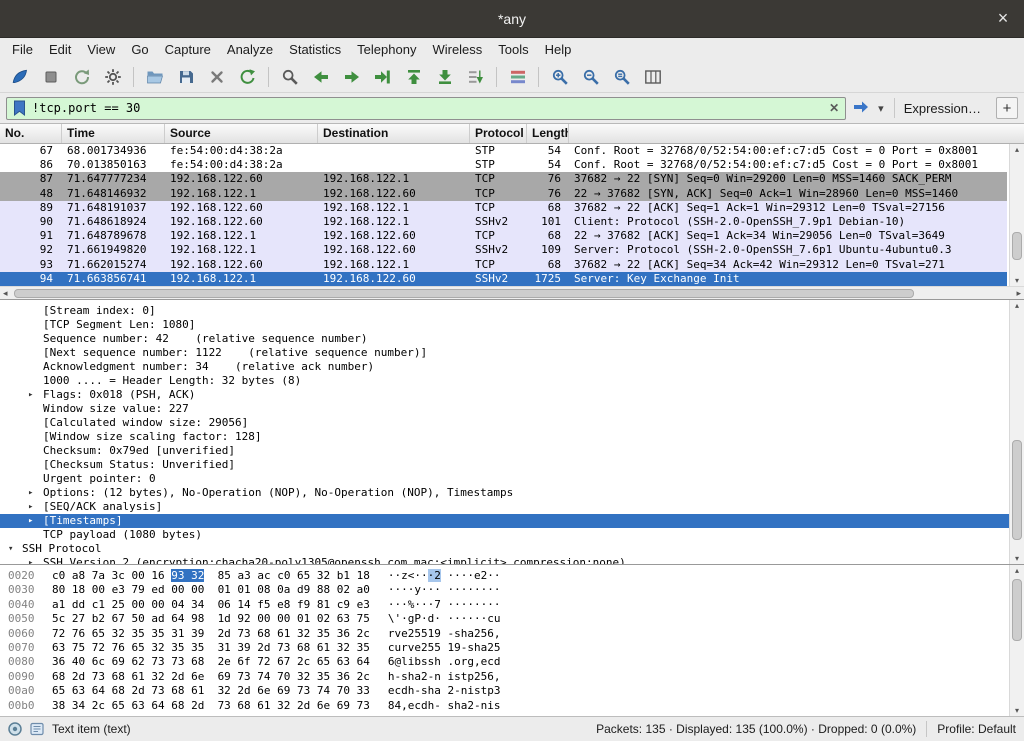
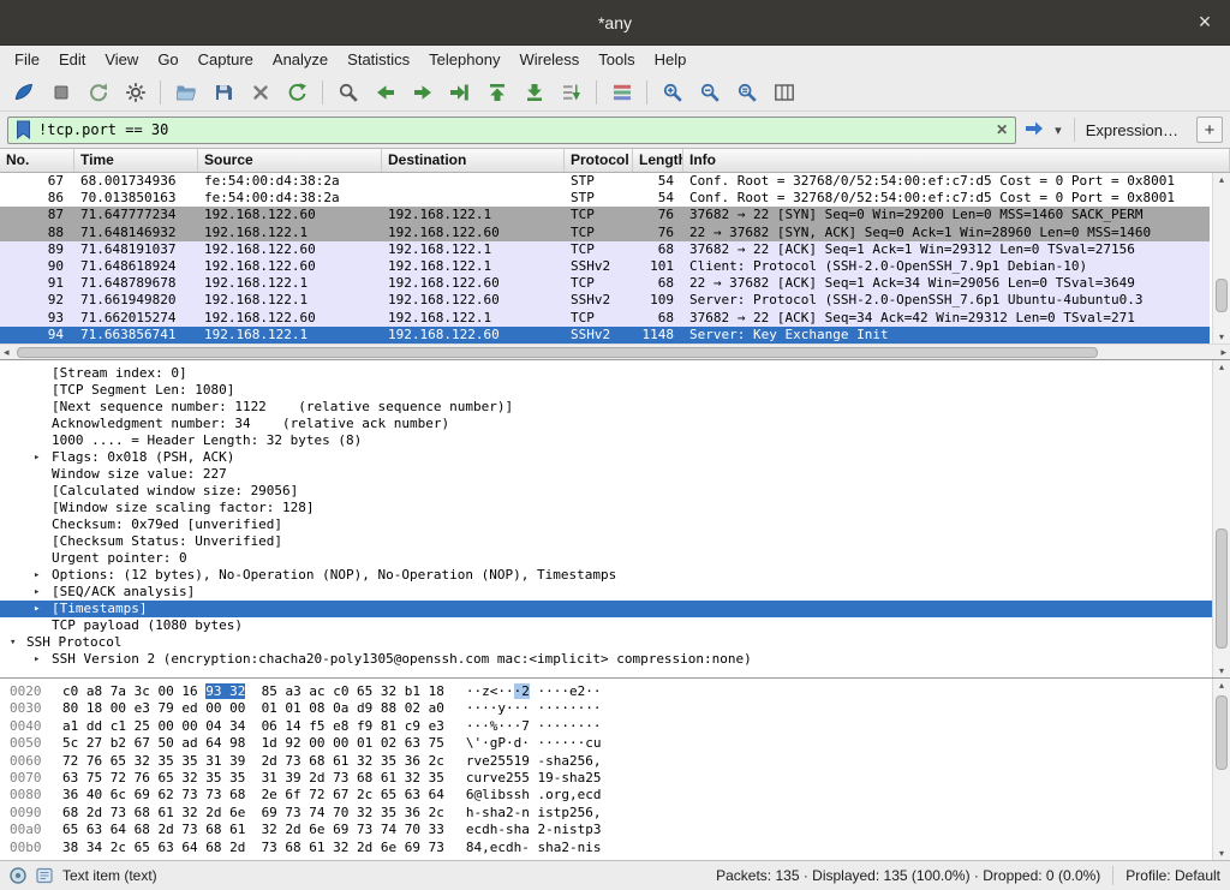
  *any
  ×
  File
  Edit
  View
  Go
  Capture
  Analyze
  Statistics
  Telephony
  Wireless
  Tools
  Help
  !tcp.port == 30
  ✕
  ▾
  Expression…
  +
  No.
  Time
  Source
  Destination
  Protocol
  Length
+ Info
  67
  68.001734936
  fe:54:00:d4:38:2a
  STP
  54
  Conf. Root = 32768/0/52:54:00:ef:c7:d5 Cost = 0 Port = 0x8001
  86
  70.013850163
  fe:54:00:d4:38:2a
  STP
  54
  Conf. Root = 32768/0/52:54:00:ef:c7:d5 Cost = 0 Port = 0x8001
  87
  71.647777234
  192.168.122.60
  192.168.122.1
  TCP
  76
  37682 → 22 [SYN] Seq=0 Win=29200 Len=0 MSS=1460 SACK_PERM
- 48
+ 88
  71.648146932
  192.168.122.1
  192.168.122.60
  TCP
  76
  22 → 37682 [SYN, ACK] Seq=0 Ack=1 Win=28960 Len=0 MSS=1460
  89
  71.648191037
  192.168.122.60
  192.168.122.1
  TCP
  68
  37682 → 22 [ACK] Seq=1 Ack=1 Win=29312 Len=0 TSval=27156
  90
  71.648618924
  192.168.122.60
  192.168.122.1
  SSHv2
  101
  Client: Protocol (SSH-2.0-OpenSSH_7.9p1 Debian-10)
  91
  71.648789678
  192.168.122.1
  192.168.122.60
  TCP
  68
  22 → 37682 [ACK] Seq=1 Ack=34 Win=29056 Len=0 TSval=3649
  92
  71.661949820
  192.168.122.1
  192.168.122.60
  SSHv2
  109
  Server: Protocol (SSH-2.0-OpenSSH_7.6p1 Ubuntu-4ubuntu0.3
  93
  71.662015274
  192.168.122.60
  192.168.122.1
  TCP
  68
  37682 → 22 [ACK] Seq=34 Ack=42 Win=29312 Len=0 TSval=271
  94
  71.663856741
  192.168.122.1
  192.168.122.60
  SSHv2
- 1725
+ 1148
  Server: Key Exchange Init
  ▴
  ▾
  ◂
  ▸
  [Stream index: 0]
  [TCP Segment Len: 1080]
- Sequence number: 42 (relative sequence number)
  [Next sequence number: 1122 (relative sequence number)]
  Acknowledgment number: 34 (relative ack number)
  1000 .... = Header Length: 32 bytes (8)
  ▸
  Flags: 0x018 (PSH, ACK)
  Window size value: 227
  [Calculated window size: 29056]
  [Window size scaling factor: 128]
  Checksum: 0x79ed [unverified]
  [Checksum Status: Unverified]
  Urgent pointer: 0
  ▸
  Options: (12 bytes), No-Operation (NOP), No-Operation (NOP), Timestamps
  ▸
  [SEQ/ACK analysis]
  ▸
  [Timestamps]
  TCP payload (1080 bytes)
  ▾
  SSH Protocol
  ▸
  SSH Version 2 (encryption:chacha20-poly1305@openssh.com mac:<implicit> compression:none)
  ▴
  ▾
  0020 c0 a8 7a 3c 00 16 93 32 85 a3 ac c0 65 32 b1 18 ··z<···2 ····e2··
  0030 80 18 00 e3 79 ed 00 00 01 01 08 0a d9 88 02 a0 ····y··· ········
  0040 a1 dd c1 25 00 00 04 34 06 14 f5 e8 f9 81 c9 e3 ···%···7 ········
  0050 5c 27 b2 67 50 ad 64 98 1d 92 00 00 01 02 63 75 \'·gP·d· ······cu
  0060 72 76 65 32 35 35 31 39 2d 73 68 61 32 35 36 2c rve25519 -sha256,
  0070 63 75 72 76 65 32 35 35 31 39 2d 73 68 61 32 35 curve255 19-sha25
  0080 36 40 6c 69 62 73 73 68 2e 6f 72 67 2c 65 63 64 6@libssh .org,ecd
  0090 68 2d 73 68 61 32 2d 6e 69 73 74 70 32 35 36 2c h-sha2-n istp256,
  00a0 65 63 64 68 2d 73 68 61 32 2d 6e 69 73 74 70 33 ecdh-sha 2-nistp3
  00b0 38 34 2c 65 63 64 68 2d 73 68 61 32 2d 6e 69 73 84,ecdh- sha2-nis
  ▴
  ▾
  Text item (text)
  Packets: 135 · Displayed: 135 (100.0%) · Dropped: 0 (0.0%)
  Profile: Default
